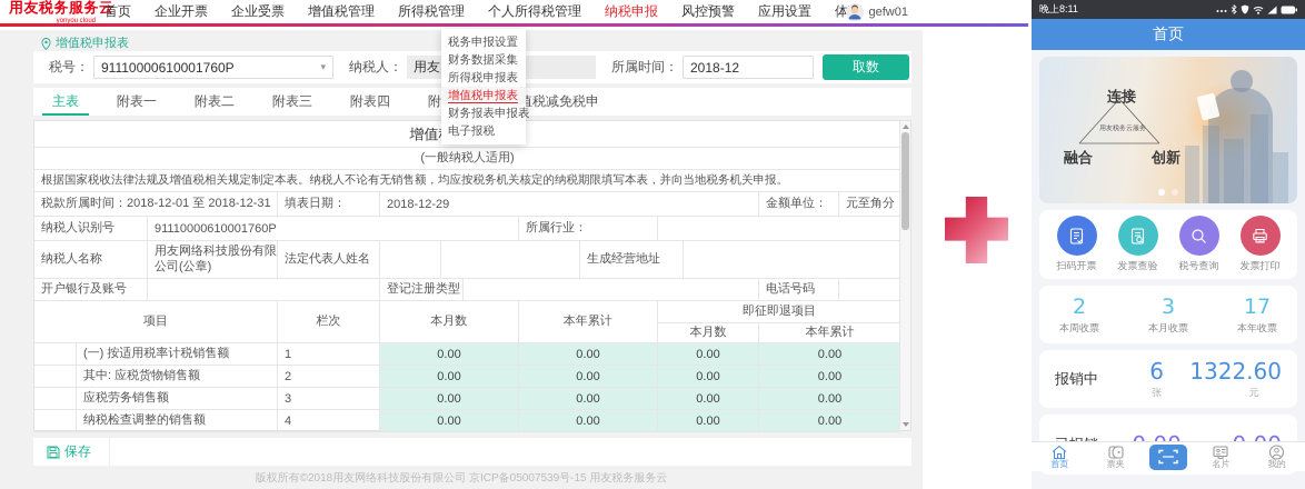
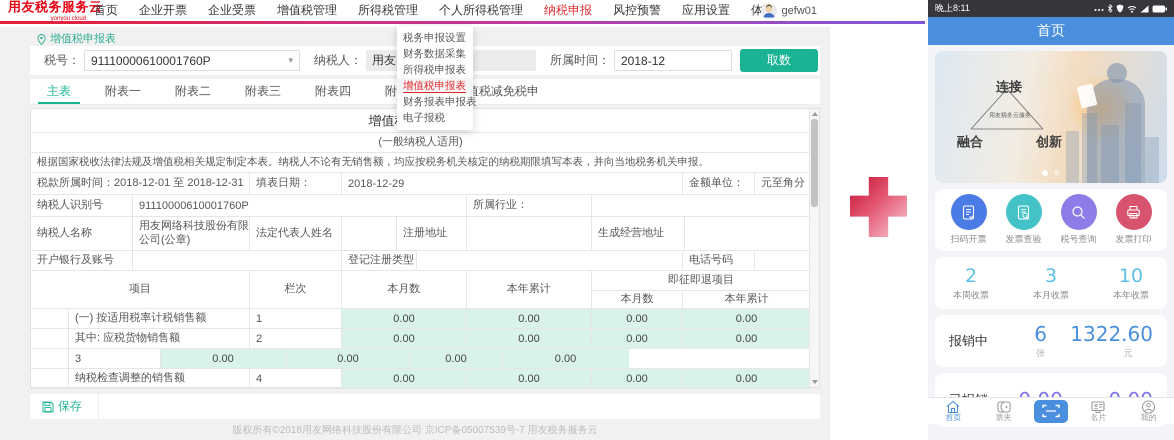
  用友税务服务云
  首页
  企业开票
  企业受票
  增值税管理
  所得税管理
  个人所得税管理
  纳税申报
  风控预警
  应用设置
  gefw01
  增值税申报表
  税号：
  91110000610001760P
  ▾
  纳税人：
  所属时间：
  2018-12
  取数
  主表
  附表一
  附表二
  附表三
  附表四
  值税减免税申
  (一般纳税人适用)
  根据国家税收法律法规及增值税相关规定制定本表。纳税人不论有无销售额，均应按税务机关核定的纳税期限填写本表，并向当地税务机关申报。
  税款所属时间：
  2018-12-01 至 2018-12-31
  填表日期：
  2018-12-29
  金额单位：
  元至角分
  纳税人识别号
  91110000610001760P
  所属行业：
  纳税人名称
  用友网络科技股份有限公司(公章)
  法定代表人姓名
+ 注册地址
  生成经营地址
  开户银行及账号
  登记注册类型
  电话号码
  项目
  栏次
  本月数
  本年累计
  即征即退项目
  本月数
  本年累计
  (一) 按适用税率计税销售额
  1
  0.00
  0.00
  0.00
  0.00
  其中: 应税货物销售额
  2
  0.00
  0.00
  0.00
  0.00
- 应税劳务销售额
  3
  0.00
  0.00
  0.00
  0.00
  纳税检查调整的销售额
  4
  0.00
  0.00
  0.00
  0.00
  保存
- 版权所有©2018用友网络科技股份有限公司 京ICP备05007539号-15 用友税务服务云
+ 版权所有©2018用友网络科技股份有限公司 京ICP备05007539号-7 用友税务服务云
  税务申报设置
  财务数据采集
  所得税申报表
  增值税申报表
  财务报表申报表
  电子报税
  晚上8:11
  首页
  连接
  融合
  创新
  扫码开票
  发票查验
  税号查询
  发票打印
  2
  本周收票
  3
  本月收票
- 17
+ 10
  本年收票
  报销中
  6
  张
  1322.60
  元
  首页
  票夹
  名片
  我的
